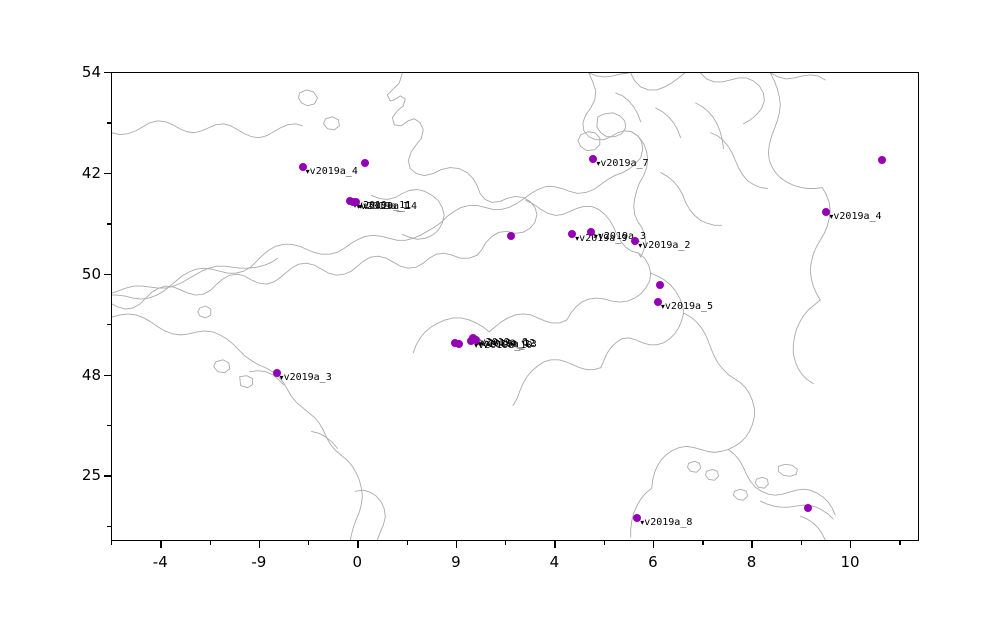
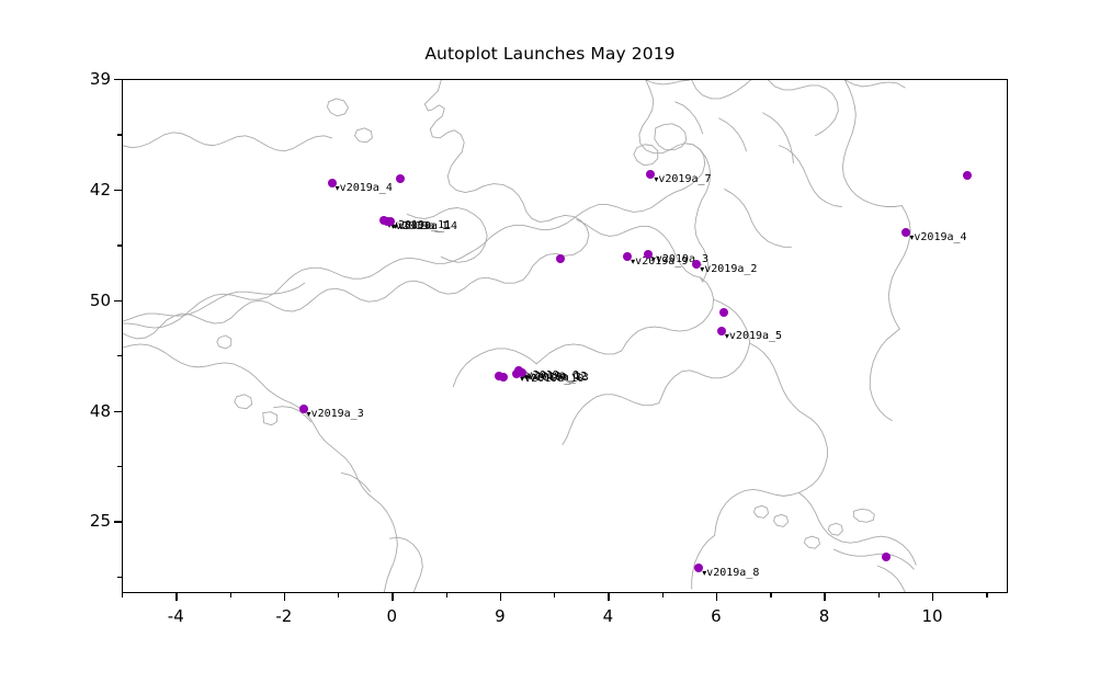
+ Autoplot Launches May 2019
  ▾v2019a_4
  v2019a_11
  ▾v2019a_1
  ▾v2019a_14
  ▾v2019a_7
  ▾v2019a_4
  ▾v2019a_9
  ▾v2019a3
  ▾v2019a_2
  ▾v2019a_5
  v2019a_6
  ▾v2019a_12
  ▾v2019a_13
  ▾v2019a_10
  ▾v2019a_3
  ▾v2019a_8
  -4
- -9
+ -2
  0
  9
  4
  6
  8
  10
  25
  48
  50
  42
- 54
+ 39
